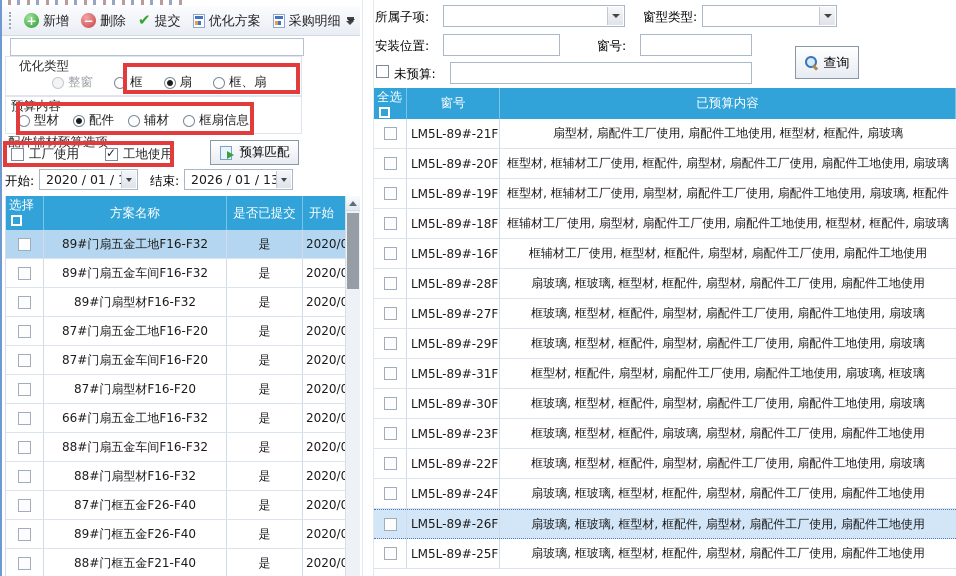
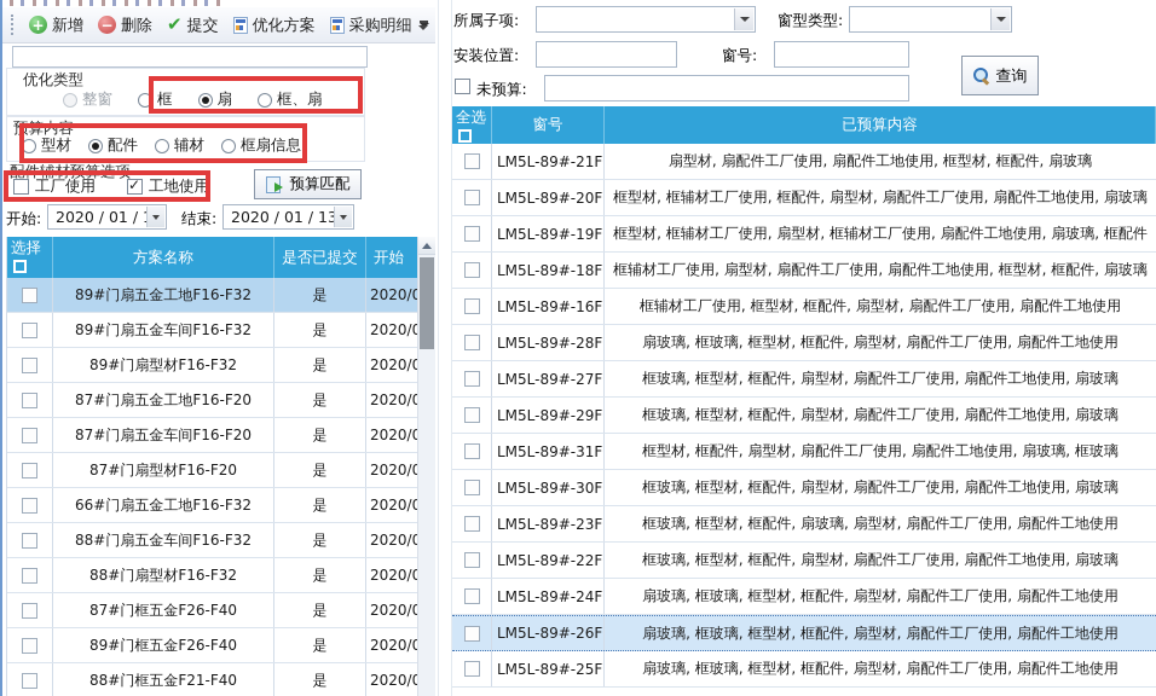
  +
  新增
  −
  删除
  ✔
  提交
  优化方案
  采购明细
  优化类型
  整窗
  框
  扇
  框、扇
  预算内容
  型材
  配件
  辅材
  框扇信息
  配件辅材预算选项
  工厂使用
  工地使用
  预算匹配
  开始:
  2020 / 01 /
  结束:
- 2026 / 01 / 13
+ 2020 / 01 / 13
  选择
  方案名称
  是否已提交
  开始
  89#门扇五金工地F16-F32
  是
  2020/
  89#门扇五金车间F16-F32
  是
  2020/
  89#门扇型材F16-F32
  是
  2020/
  87#门扇五金工地F16-F20
  是
  2020/
  87#门扇五金车间F16-F20
  是
  2020/
  87#门扇型材F16-F20
  是
  2020/
  66#门扇五金工地F16-F32
  是
  2020/
  88#门扇五金车间F16-F32
  是
  2020/
  88#门扇型材F16-F32
  是
  2020/
  87#门框五金F26-F40
  是
  2020/
  89#门框五金F26-F40
  是
  2020/
  88#门框五金F21-F40
  是
  2020/
  所属子项:
  窗型类型:
  安装位置:
  窗号:
  未预算:
  查询
  全选
  窗号
  已预算内容
  LM5L-89#-21F
  扇型材, 扇配件工厂使用, 扇配件工地使用, 框型材, 框配件, 扇玻璃
  LM5L-89#-20F
  框型材, 框辅材工厂使用, 框配件, 扇型材, 扇配件工厂使用, 扇配件工地使用, 扇玻璃
  LM5L-89#-19F
- 框型材, 框辅材工厂使用, 扇型材, 扇配件工厂使用, 扇配件工地使用, 扇玻璃, 框配件
+ 框型材, 框辅材工厂使用, 扇型材, 框辅材工厂使用, 扇配件工地使用, 扇玻璃, 框配件
  LM5L-89#-18F
  框辅材工厂使用, 扇型材, 扇配件工厂使用, 扇配件工地使用, 框型材, 框配件, 扇玻璃
  LM5L-89#-16F
  框辅材工厂使用, 框型材, 框配件, 扇型材, 扇配件工厂使用, 扇配件工地使用
  LM5L-89#-28F
  扇玻璃, 框玻璃, 框型材, 框配件, 扇型材, 扇配件工厂使用, 扇配件工地使用
  LM5L-89#-27F
  框玻璃, 框型材, 框配件, 扇型材, 扇配件工厂使用, 扇配件工地使用, 扇玻璃
  LM5L-89#-29F
  框玻璃, 框型材, 框配件, 扇型材, 扇配件工厂使用, 扇配件工地使用, 扇玻璃
  LM5L-89#-31F
  框型材, 框配件, 扇型材, 扇配件工厂使用, 扇配件工地使用, 扇玻璃, 框玻璃
  LM5L-89#-30F
  框玻璃, 框型材, 框配件, 扇型材, 扇配件工厂使用, 扇配件工地使用, 扇玻璃
  LM5L-89#-23F
  框玻璃, 框型材, 框配件, 扇玻璃, 扇型材, 扇配件工厂使用, 扇配件工地使用
  LM5L-89#-22F
  框玻璃, 框型材, 框配件, 扇型材, 扇配件工厂使用, 扇配件工地使用, 扇玻璃
  LM5L-89#-24F
  扇玻璃, 框玻璃, 框型材, 框配件, 扇型材, 扇配件工厂使用, 扇配件工地使用
  LM5L-89#-26F
  扇玻璃, 框玻璃, 框型材, 框配件, 扇型材, 扇配件工厂使用, 扇配件工地使用
  LM5L-89#-25F
  扇玻璃, 框玻璃, 框型材, 框配件, 扇型材, 扇配件工厂使用, 扇配件工地使用
